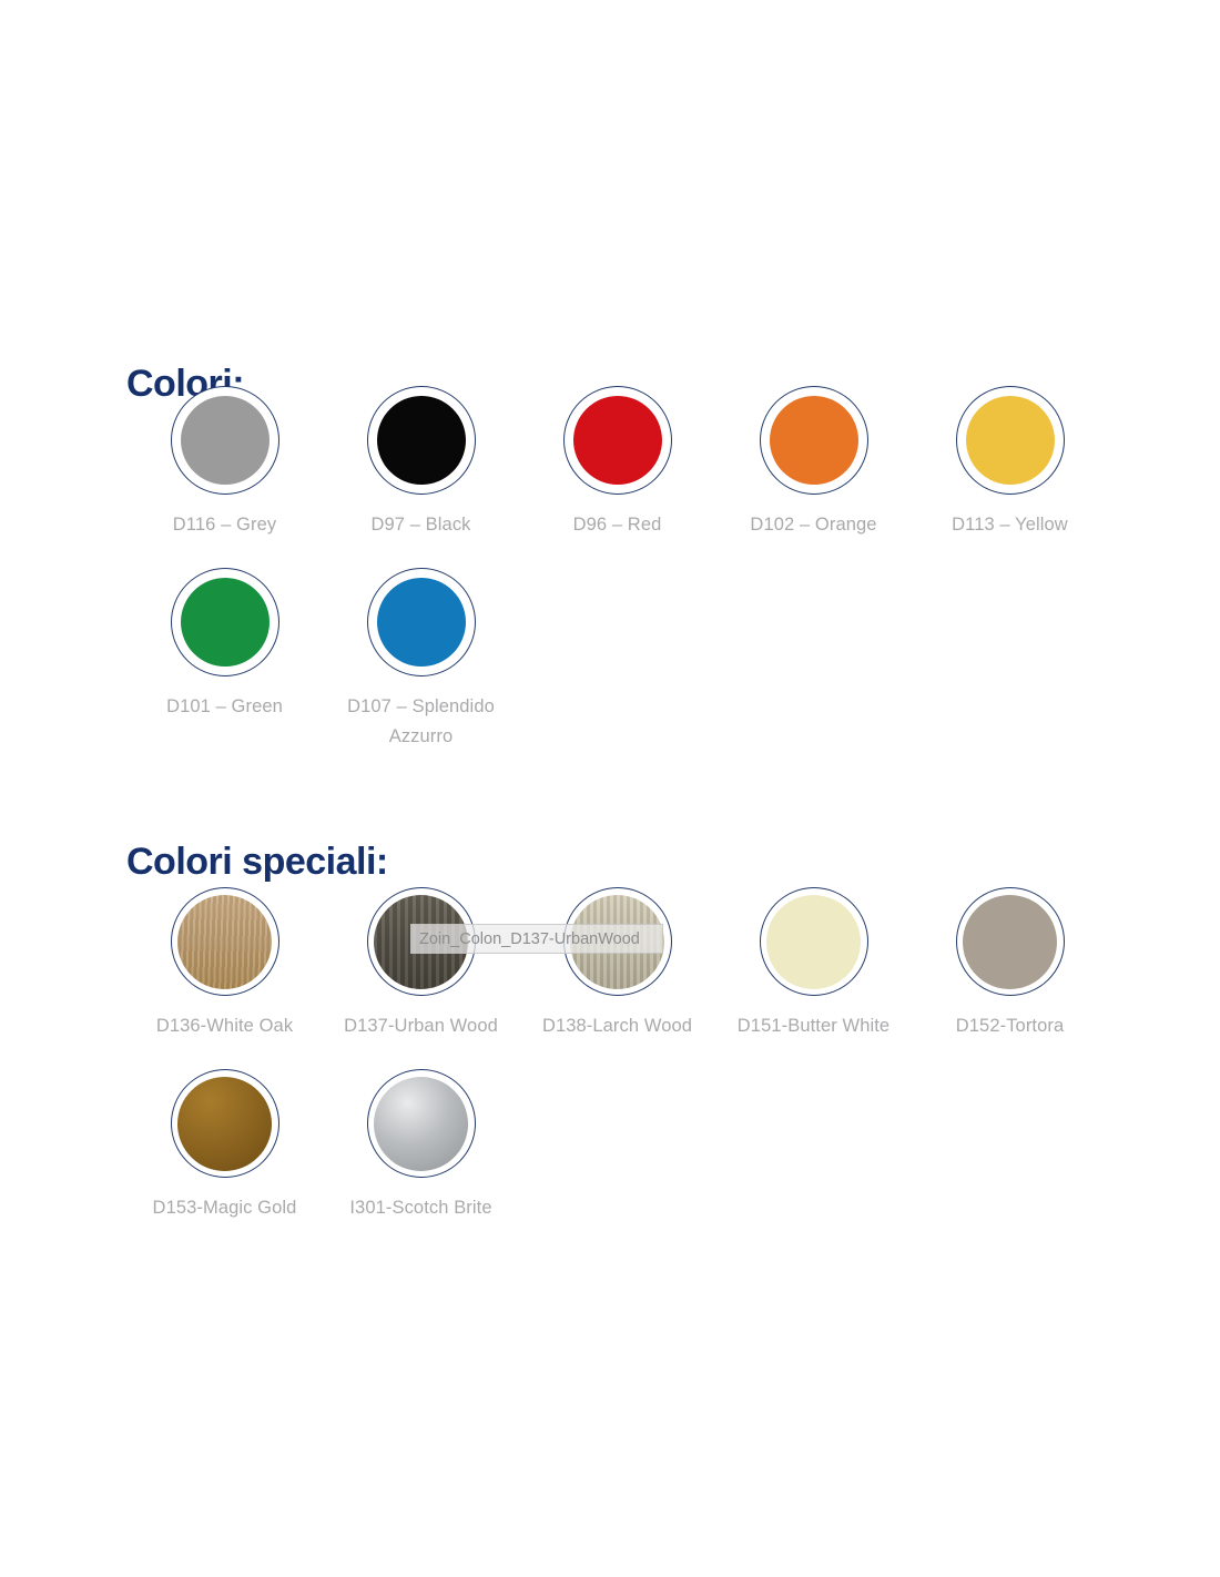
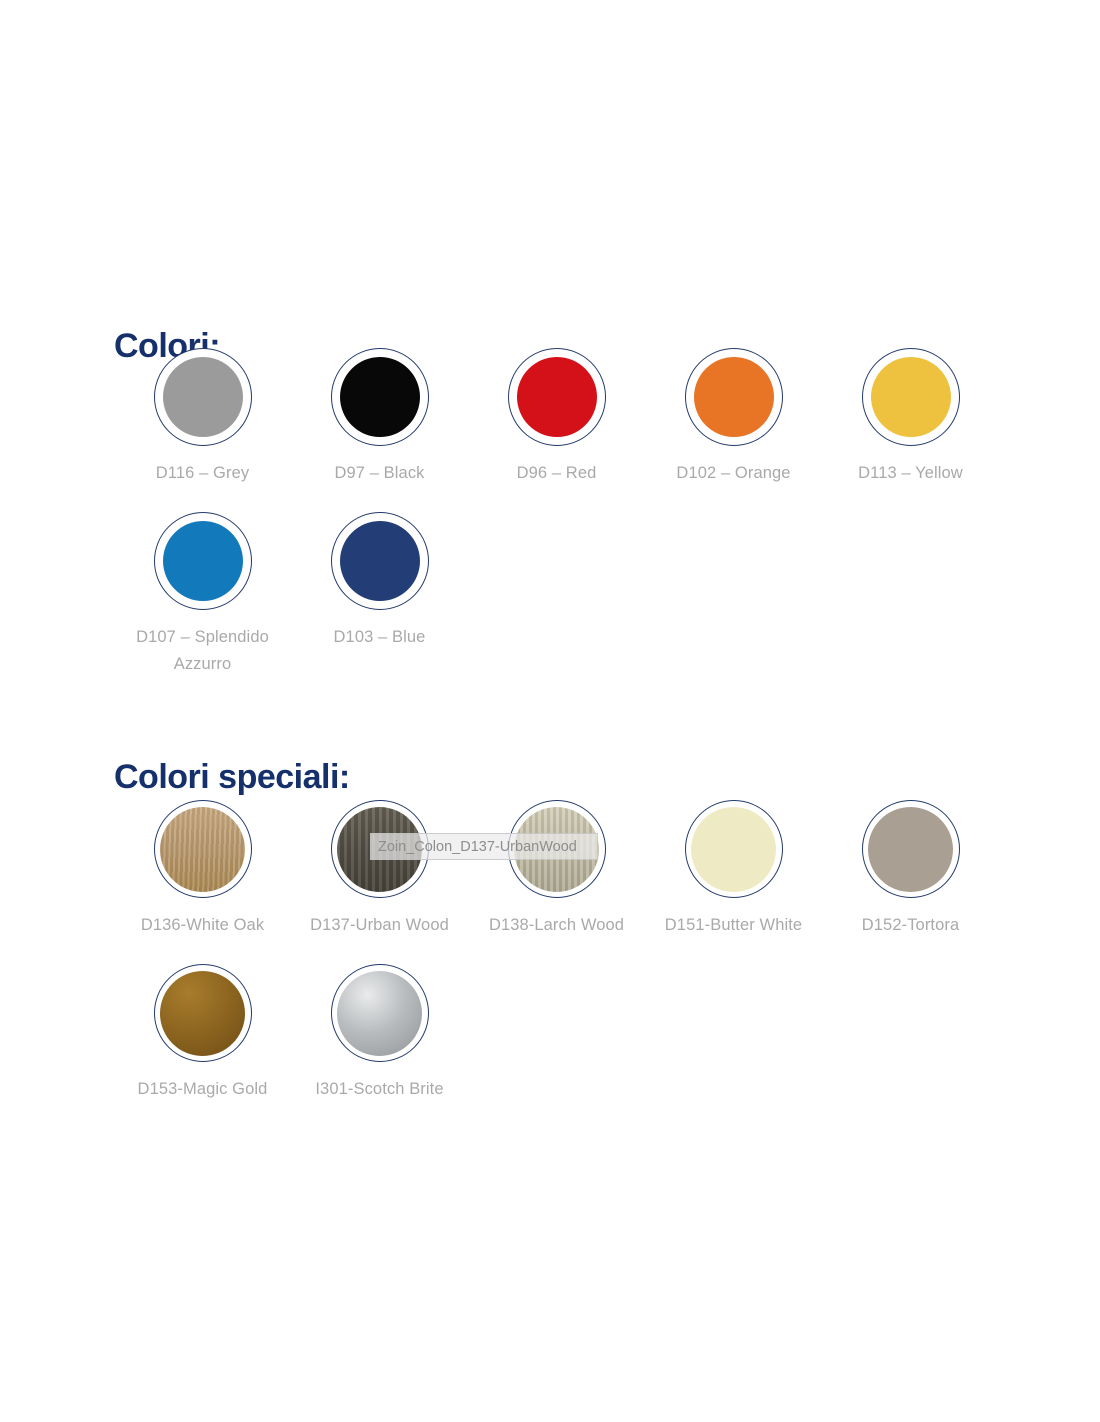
  Colori:
  D116 – Grey
  D97 – Black
  D96 – Red
  D102 – Orange
  D113 – Yellow
- D101 – Green
  D107 – Splendido Azzurro
+ D103 – Blue
  Colori speciali:
  D136-White Oak
  D137-Urban Wood
  D138-Larch Wood
  D151-Butter White
  D152-Tortora
  D153-Magic Gold
  I301-Scotch Brite
  Zoin_Colon_D137-UrbanWood
